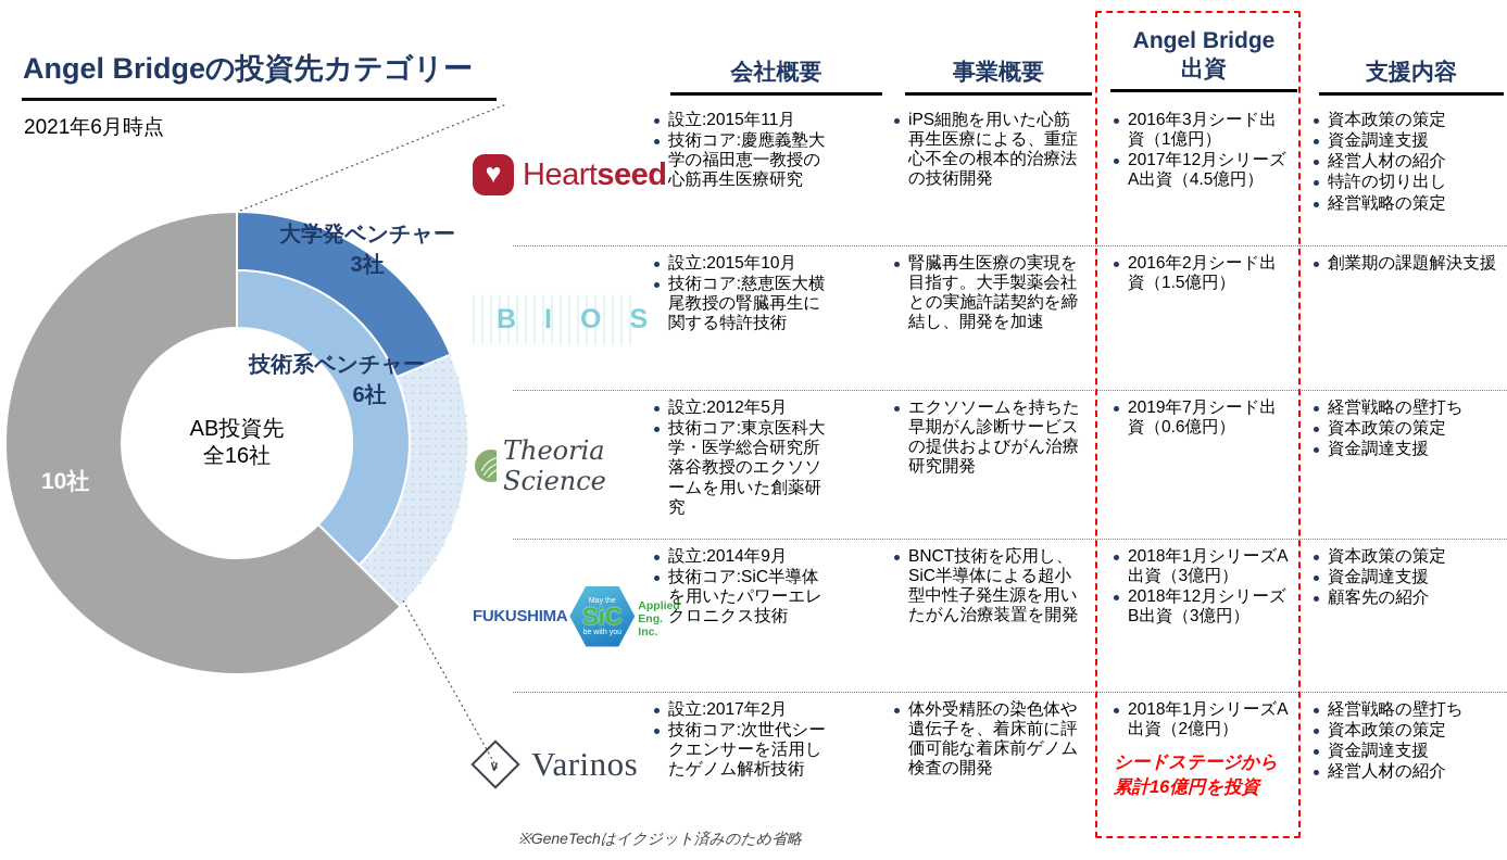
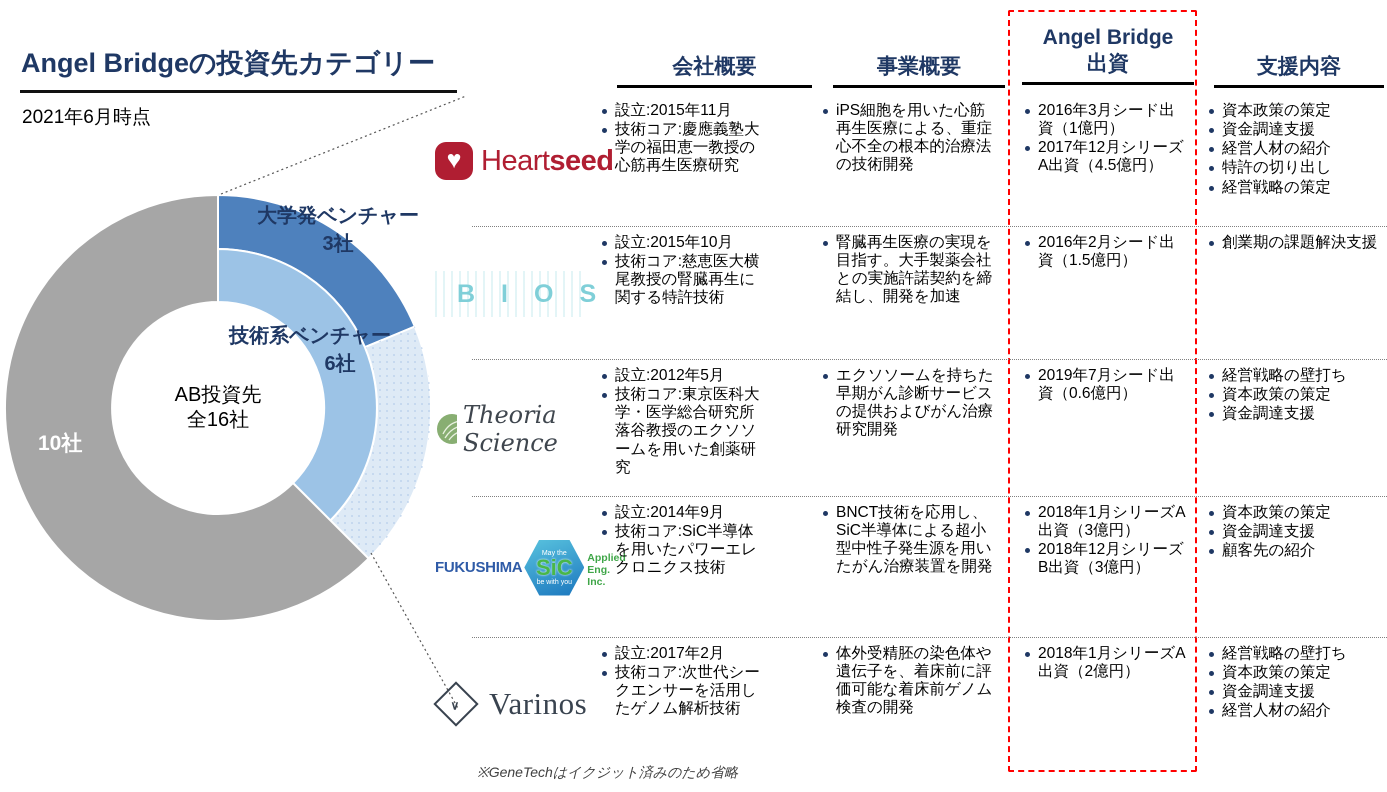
  Angel Bridgeの投資先カテゴリー
  2021年6月時点
  大学発ベンチャー
  3社
  技術系ベンチャー
  6社
  AB投資先
  全16社
  10社
  会社概要
  事業概要
  Angel Bridge
  出資
  支援内容
  ♥
  Heartseed
  設立:2015年11月
  技術コア:慶應義塾大学の福田恵一教授の心筋再生医療研究
  iPS細胞を用いた心筋再生医療による、重症心不全の根本的治療法の技術開発
  2016年3月シード出資（1億円）
  2017年12月シリーズA出資（4.5億円）
  資本政策の策定
  資金調達支援
  経営人材の紹介
  特許の切り出し
  経営戦略の策定
  BIOS
  設立:2015年10月
  技術コア:慈恵医大横尾教授の腎臓再生に関する特許技術
  腎臓再生医療の実現を目指す。大手製薬会社との実施許諾契約を締結し、開発を加速
  2016年2月シード出資（1.5億円）
  創業期の課題解決支援
  Theoria Science
  設立:2012年5月
  技術コア:東京医科大学・医学総合研究所落谷教授のエクソソームを用いた創薬研究
  エクソソームを持ちた早期がん診断サービスの提供およびがん治療研究開発
  2019年7月シード出資（0.6億円）
  経営戦略の壁打ち
  資本政策の策定
  資金調達支援
  FUKUSHIMA
  SiC
  Applied Eng. Inc.
  設立:2014年9月
  技術コア:SiC半導体を用いたパワーエレクロニクス技術
  BNCT技術を応用し、SiC半導体による超小型中性子発生源を用いたがん治療装置を開発
  2018年1月シリーズA出資（3億円）
  2018年12月シリーズB出資（3億円）
  資本政策の策定
  資金調達支援
  顧客先の紹介
  Varinos
  設立:2017年2月
  技術コア:次世代シークエンサーを活用したゲノム解析技術
  体外受精胚の染色体や遺伝子を、着床前に評価可能な着床前ゲノム検査の開発
  2018年1月シリーズA出資（2億円）
- シードステージから累計16億円を投資
  経営戦略の壁打ち
  資本政策の策定
  資金調達支援
  経営人材の紹介
  ※GeneTechはイクジット済みのため省略
